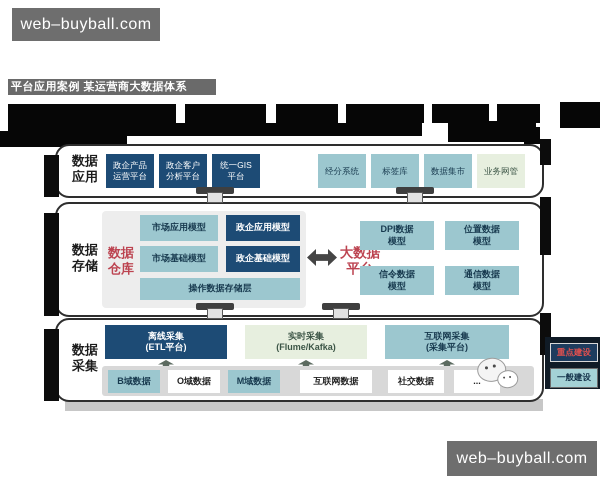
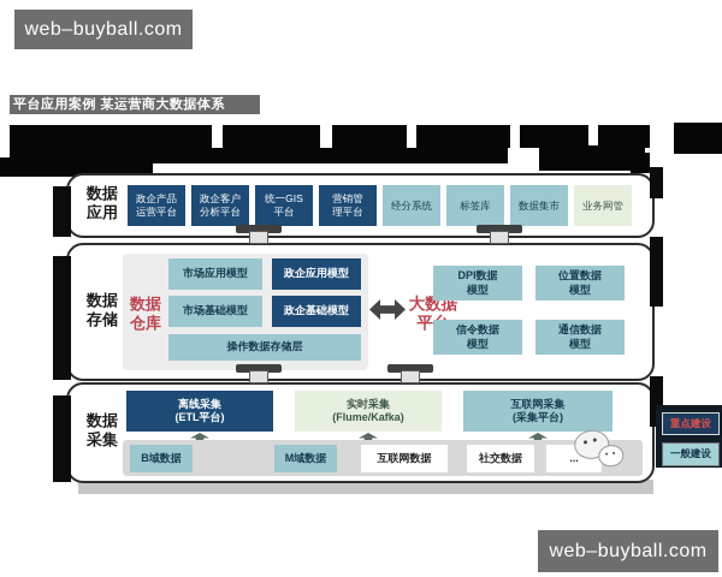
  web–buyball.com
  平台应用案例 某运营商大数据体系
  数据
  应用
  政企产品
  运营平台
  政企客户
  分析平台
  统一GIS
  平台
+ 营销管
+ 理平台
  经分系统
  标签库
  数据集市
  业务网管
  数据
  存储
  数据
  仓库
  市场应用模型
  政企应用模型
  市场基础模型
  政企基础模型
  操作数据存储层
  大数据
  DPI数据
  模型
  位置数据
  模型
  信令数据
  模型
  通信数据
  模型
  数据
  采集
  离线采集
  (ETL平台)
  实时采集
  (Flume/Kafka)
  互联网采集
  (采集平台)
  B域数据
- O域数据
  M域数据
  互联网数据
  社交数据
  ...
  重点建设
  一般建设
  web–buyball.com
